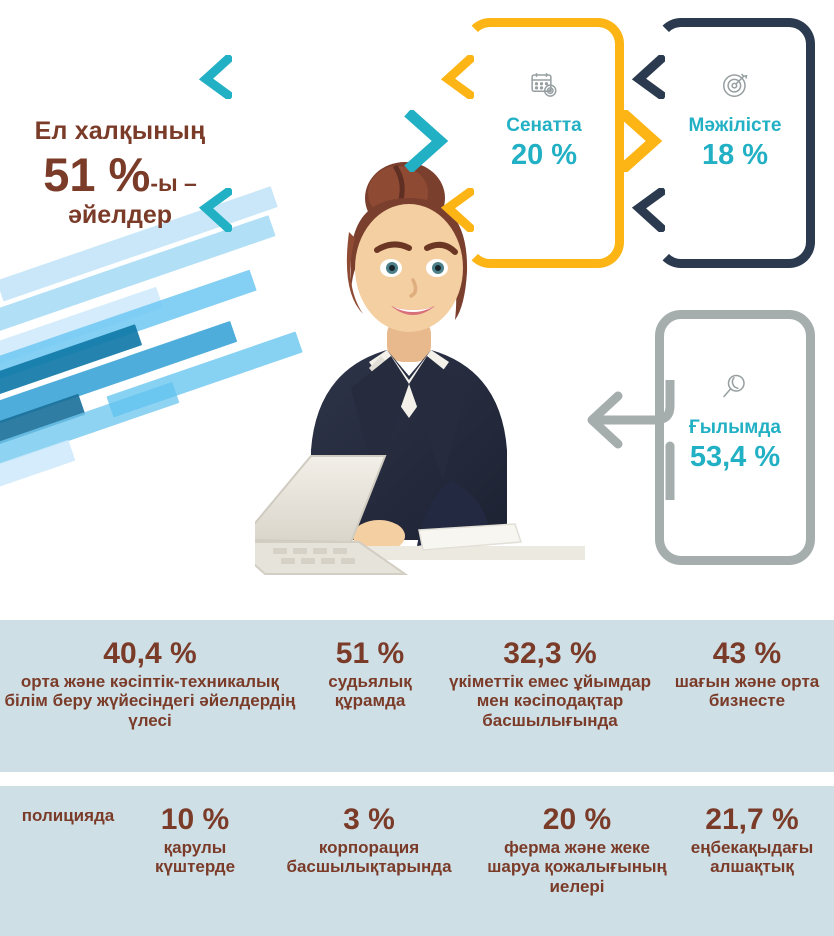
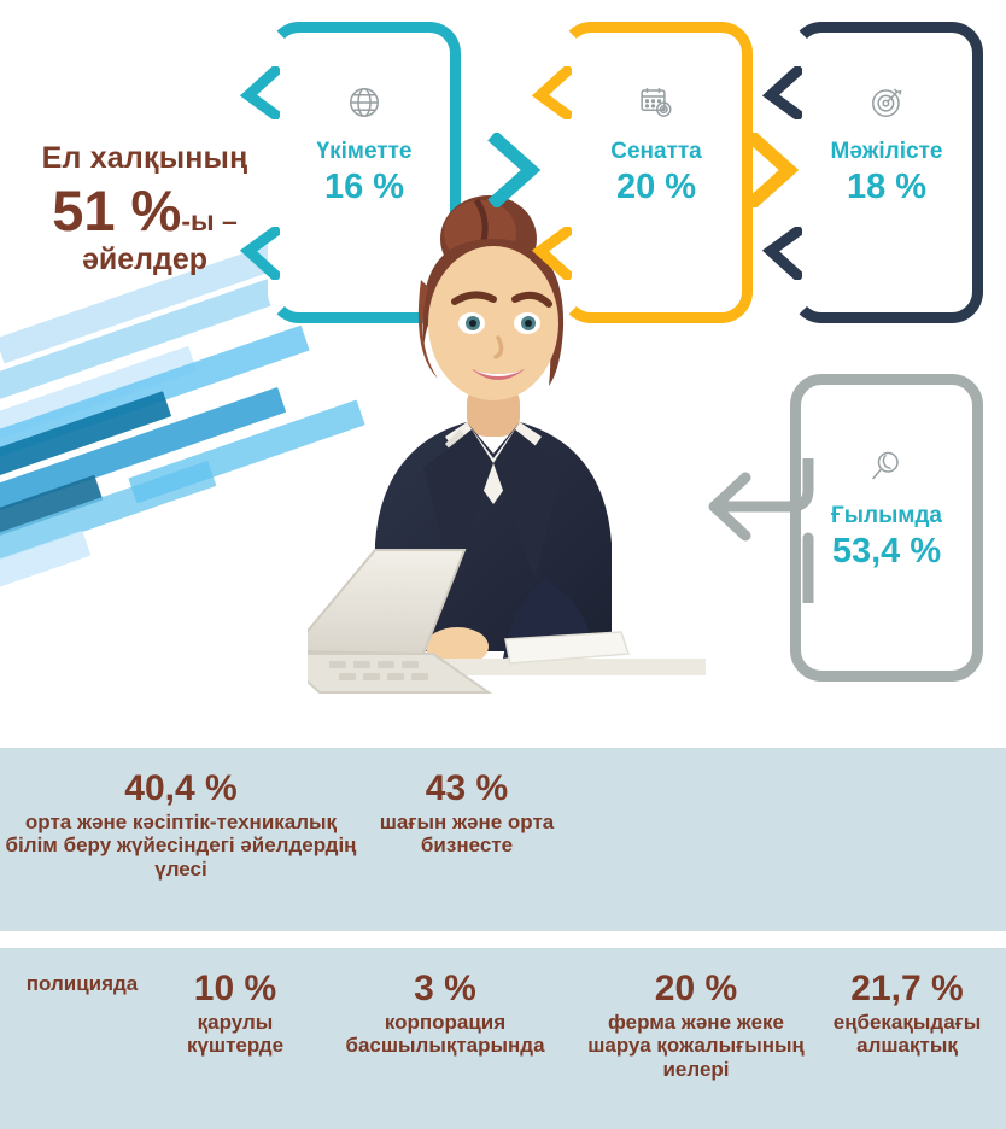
  Ел халқының
  51 %-ы –
  әйелдер
+ Үкіметте
+ 16 %
  Сенатта
  20 %
  Мәжілісте
  18 %
  Ғылымда
  53,4 %
  40,4 %
  орта және кәсіптік-техникалық білім беру жүйесіндегі әйелдердің үлесі
- 51 %
- судьялық құрамда
- 32,3 %
- үкіметтік емес ұйымдар мен кәсіподақтар басшылығында
  43 %
  шағын және орта бизнесте
  полицияда
  10 %
  қарулы күштерде
  3 %
  корпорация басшылықтарында
  20 %
  ферма және жеке шаруа қожалығының иелері
  21,7 %
  еңбекақыдағы алшақтық
